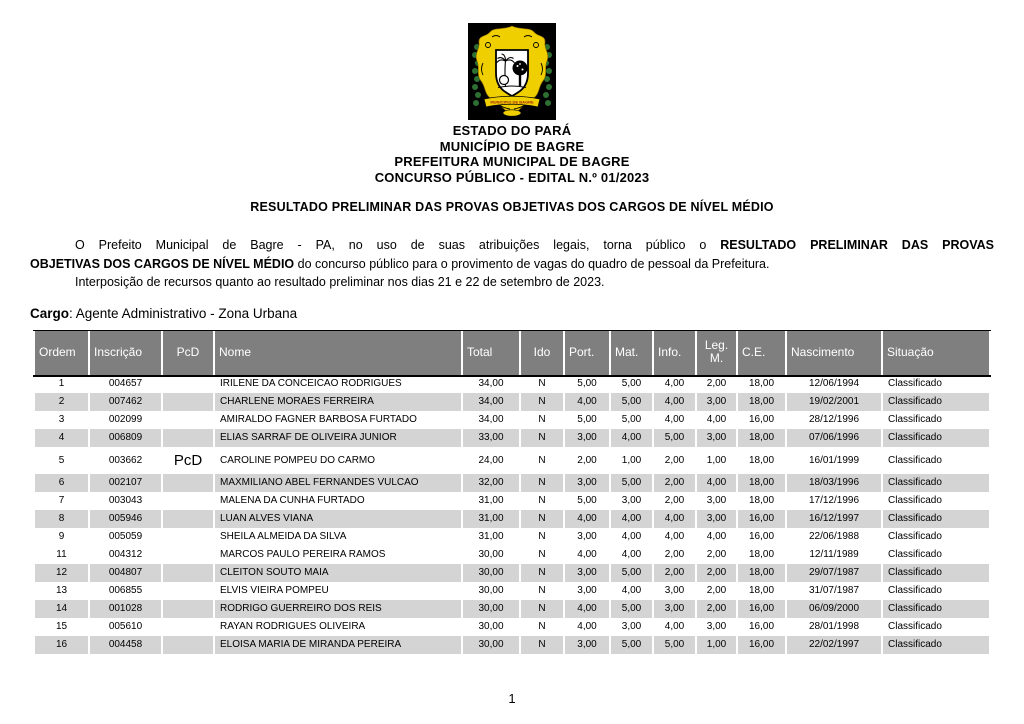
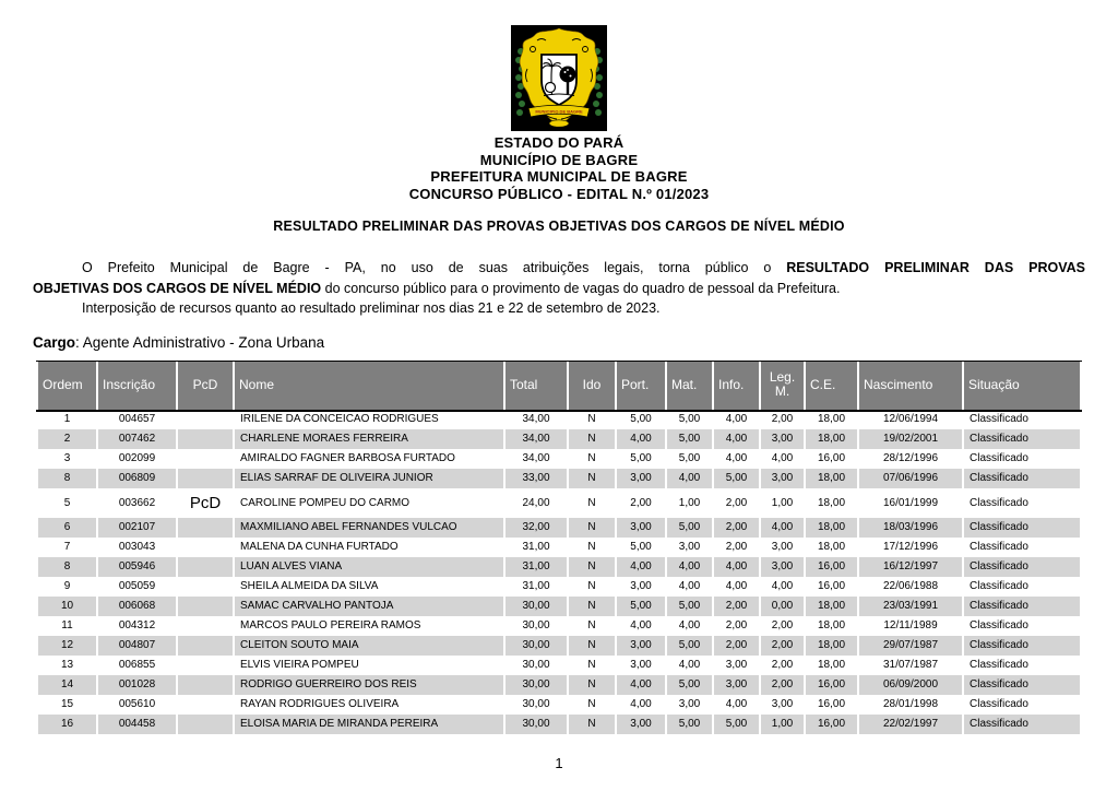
  ESTADO DO PARÁ
  MUNICÍPIO DE BAGRE
  PREFEITURA MUNICIPAL DE BAGRE
  CONCURSO PÚBLICO - EDITAL N.º 01/2023
  RESULTADO PRELIMINAR DAS PROVAS OBJETIVAS DOS CARGOS DE NÍVEL MÉDIO
  O Prefeito Municipal de Bagre - PA, no uso de suas atribuições legais, torna público o RESULTADO PRELIMINAR DAS PROVAS
  OBJETIVAS DOS CARGOS DE NÍVEL MÉDIO do concurso público para o provimento de vagas do quadro de pessoal da Prefeitura.
  Interposição de recursos quanto ao resultado preliminar nos dias 21 e 22 de setembro de 2023.
  Cargo: Agente Administrativo - Zona Urbana
  Ordem	Inscrição	PcD	Nome	Total	Ido	Port.	Mat.	Info.	Leg. M.	C.E.	Nascimento	Situação
  1	004657		IRILENE DA CONCEICAO RODRIGUES	34,00	N	5,00	5,00	4,00	2,00	18,00	12/06/1994	Classificado
  2	007462		CHARLENE MORAES FERREIRA	34,00	N	4,00	5,00	4,00	3,00	18,00	19/02/2001	Classificado
  3	002099		AMIRALDO FAGNER BARBOSA FURTADO	34,00	N	5,00	5,00	4,00	4,00	16,00	28/12/1996	Classificado
- 4	006809		ELIAS SARRAF DE OLIVEIRA JUNIOR	33,00	N	3,00	4,00	5,00	3,00	18,00	07/06/1996	Classificado
+ 8	006809		ELIAS SARRAF DE OLIVEIRA JUNIOR	33,00	N	3,00	4,00	5,00	3,00	18,00	07/06/1996	Classificado
  5	003662	PcD	CAROLINE POMPEU DO CARMO	24,00	N	2,00	1,00	2,00	1,00	18,00	16/01/1999	Classificado
  6	002107		MAXMILIANO ABEL FERNANDES VULCAO	32,00	N	3,00	5,00	2,00	4,00	18,00	18/03/1996	Classificado
  7	003043		MALENA DA CUNHA FURTADO	31,00	N	5,00	3,00	2,00	3,00	18,00	17/12/1996	Classificado
  8	005946		LUAN ALVES VIANA	31,00	N	4,00	4,00	4,00	3,00	16,00	16/12/1997	Classificado
  9	005059		SHEILA ALMEIDA DA SILVA	31,00	N	3,00	4,00	4,00	4,00	16,00	22/06/1988	Classificado
+ 10	006068		SAMAC CARVALHO PANTOJA	30,00	N	5,00	5,00	2,00	0,00	18,00	23/03/1991	Classificado
  11	004312		MARCOS PAULO PEREIRA RAMOS	30,00	N	4,00	4,00	2,00	2,00	18,00	12/11/1989	Classificado
  12	004807		CLEITON SOUTO MAIA	30,00	N	3,00	5,00	2,00	2,00	18,00	29/07/1987	Classificado
  13	006855		ELVIS VIEIRA POMPEU	30,00	N	3,00	4,00	3,00	2,00	18,00	31/07/1987	Classificado
  14	001028		RODRIGO GUERREIRO DOS REIS	30,00	N	4,00	5,00	3,00	2,00	16,00	06/09/2000	Classificado
  15	005610		RAYAN RODRIGUES OLIVEIRA	30,00	N	4,00	3,00	4,00	3,00	16,00	28/01/1998	Classificado
  16	004458		ELOISA MARIA DE MIRANDA PEREIRA	30,00	N	3,00	5,00	5,00	1,00	16,00	22/02/1997	Classificado
  1
